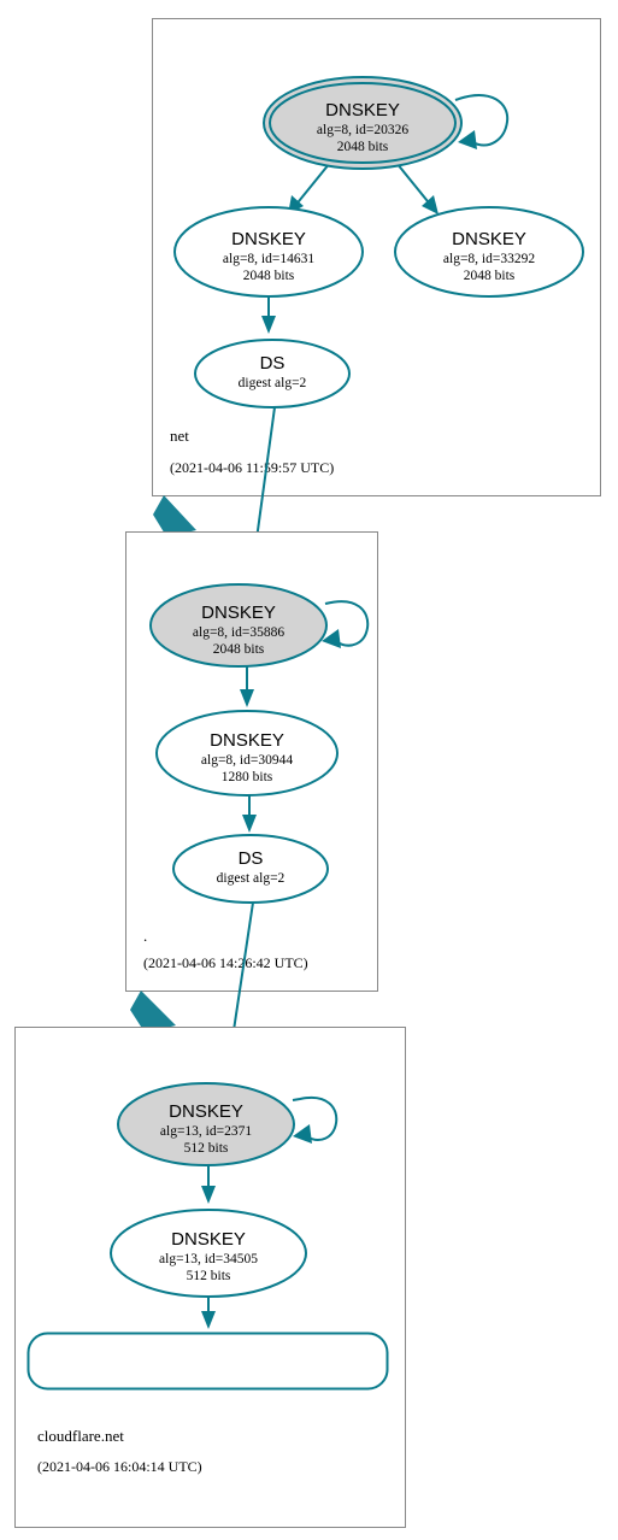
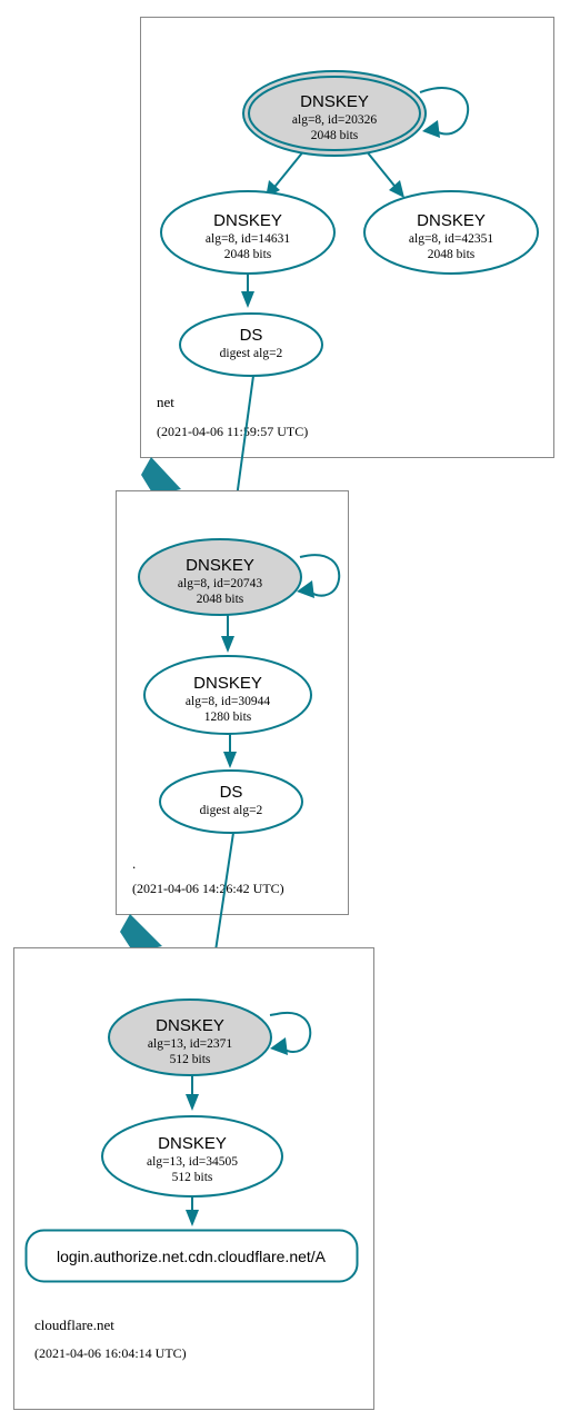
  DNSKEY
  alg=8, id=20326
  2048 bits
  DNSKEY
  alg=8, id=14631
  2048 bits
  DNSKEY
- alg=8, id=33292
+ alg=8, id=42351
  2048 bits
  DS
  digest alg=2
  net
  (2021-04-06 11:9:57 UTC)
  DNSKEY
- alg=8, id=35886
+ alg=8, id=20743
  2048 bits
  DNSKEY
  alg=8, id=30944
  1280 bits
  DS
  digest alg=2
  .
  (2021-04-06 14:26:42 UTC)
  DNSKEY
  alg=13, id=2371
  512 bits
  DNSKEY
  alg=13, id=34505
  512 bits
+ login.authorize.net.cdn.cloudflare.net/A
  cloudflare.net
  (2021-04-06 16:04:14 UTC)
